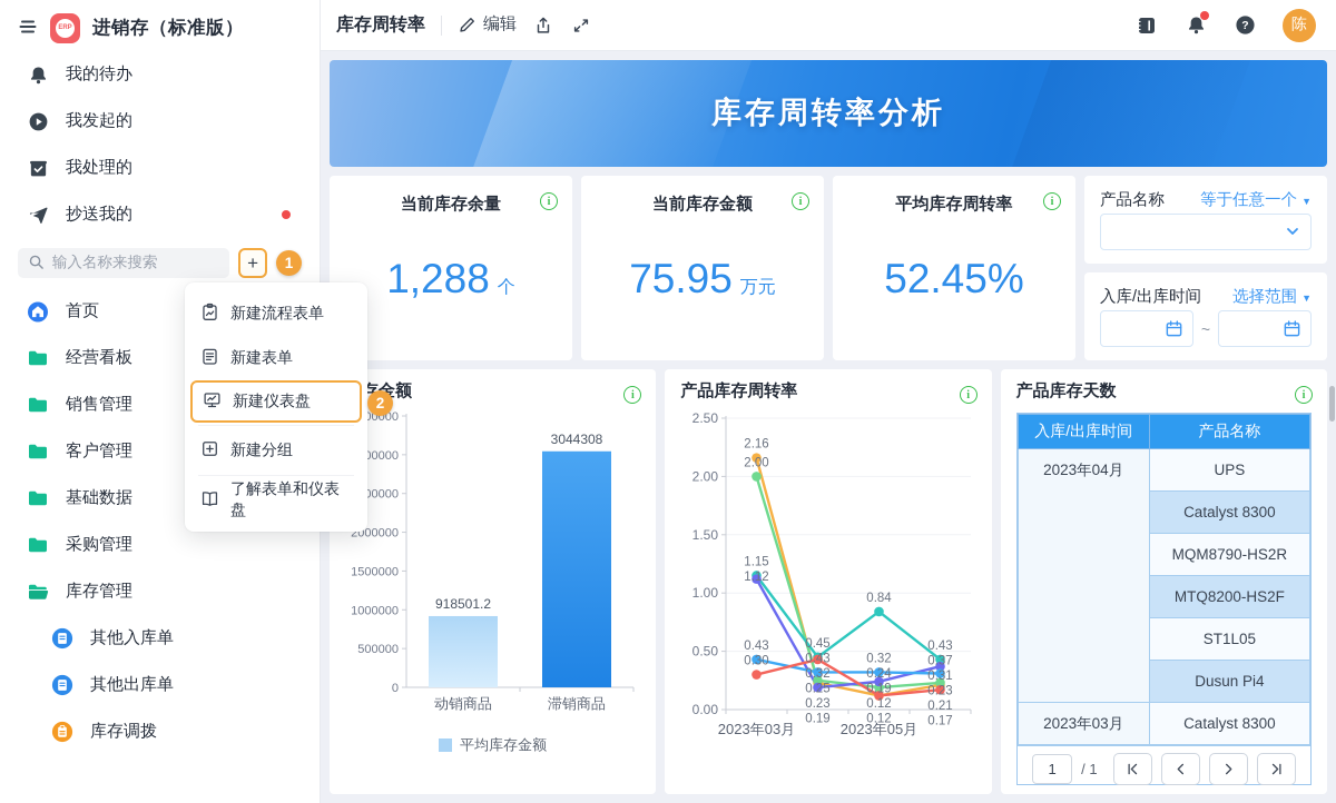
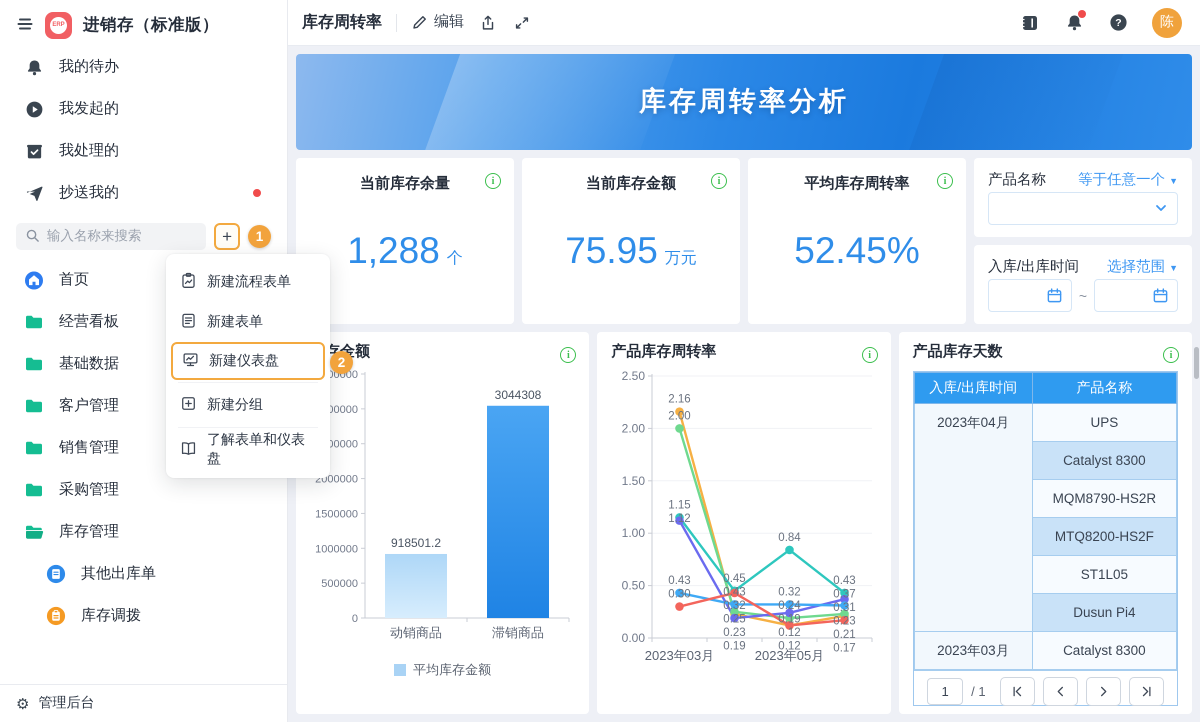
  进销存（标准版）
  我的待办
  我发起的
  我处理的
  抄送我的
  输入名称来搜索
  +
  1
  首页
  经营看板
- 销售管理
+ 基础数据
  客户管理
- 基础数据
+ 销售管理
  采购管理
  库存管理
- 其他入库单
  其他出库单
  库存调拨
+ ⚙
+ 管理后台
  新建流程表单
  新建表单
  新建仪表盘
  2
  新建分组
  了解表单和仪表盘
  库存周转率
  编辑
  ?
  陈
  存周转率分析
  当前库存余量
  i
  1,288
  个
  当前库存金额
  i
  75.95
  万元
  平均库存周转率
  i
  52.45%
  产品名称
  等于任意一个
  ▼
  入库/出库时间
  选择范围
  ▼
  ~
  存金额
  i
  0
  500000
  1000000
  1500000
  2000000
  00000
  00000
  00000
  918501.2
  动销商品
  3044308
  滞销商品
  平均库存金额
  产品库存周转率
  i
  0.00
  0.50
  1.00
  1.50
  2.00
  2.50
  2.16
  2.00
  1.15
  1.12
  0.43
  0.30
  2023年03月
  0.45
  0.43
  0.32
  0.25
  0.23
  0.19
  0.84
  0.32
  0.24
  0.19
  0.12
  0.12
  2023年05月
  0.43
  0.37
  0.31
  0.23
  0.21
  0.17
  产品库存天数
  i
  入库/出库时间	产品名称
  2023年04月	UPS
  Catalyst 8300
  MQM8790-HS2R
  MTQ8200-HS2F
  ST1L05
  Dusun Pi4
  2023年03月	Catalyst 8300
  1
  / 1
